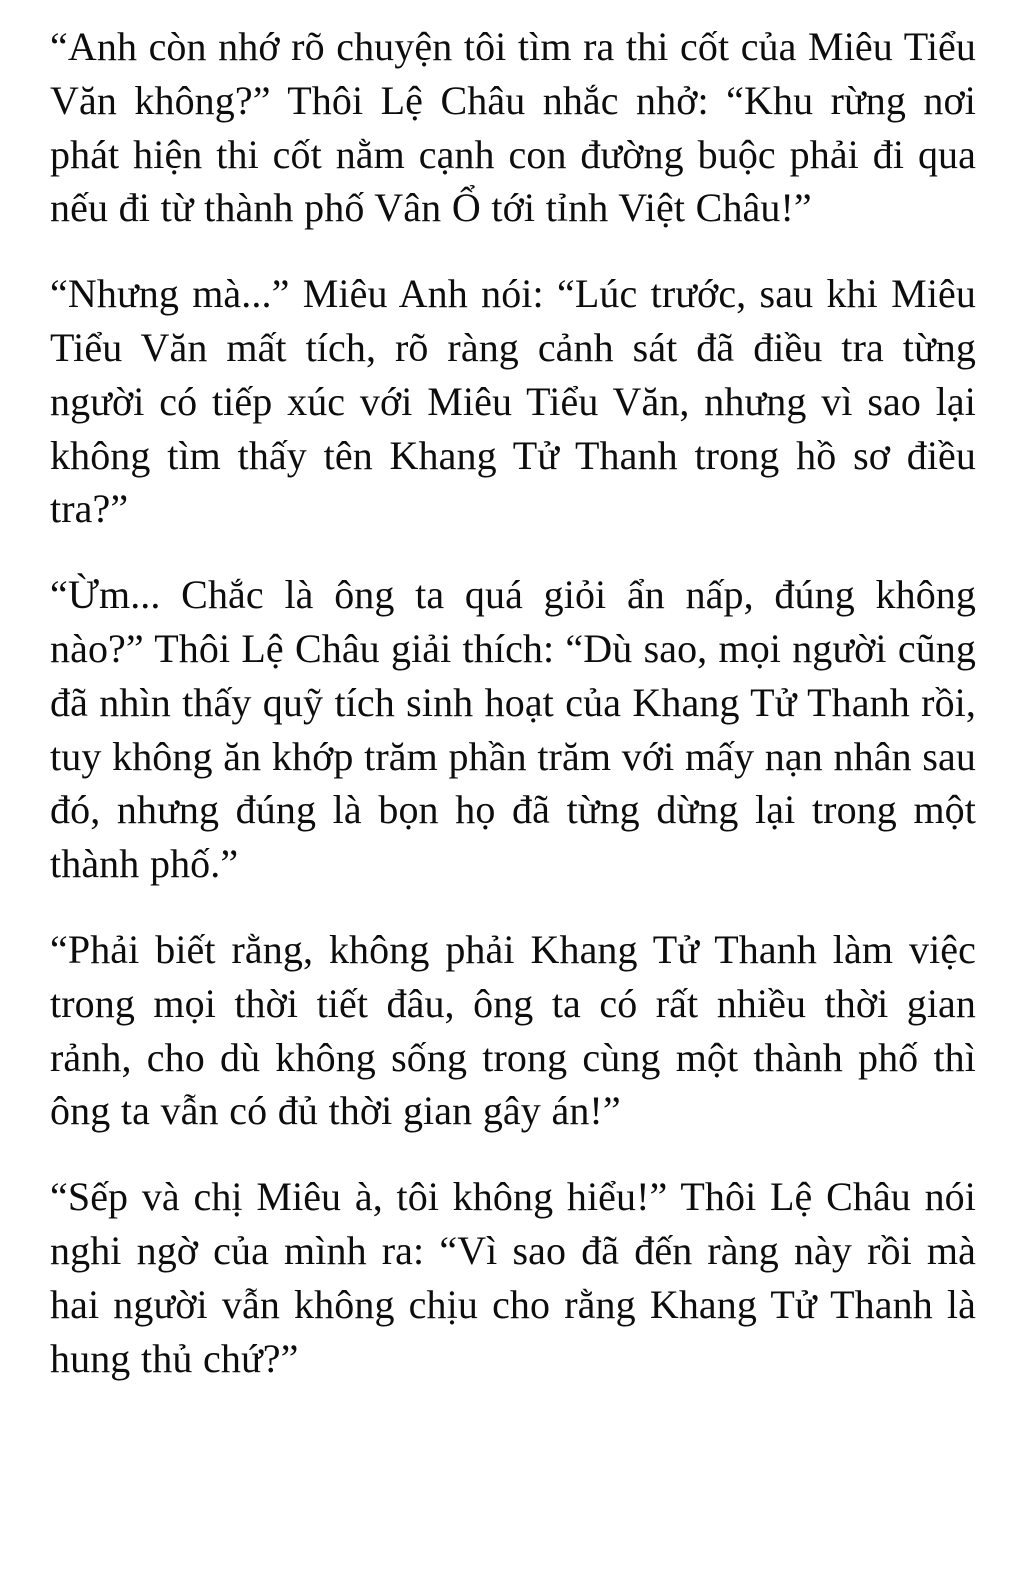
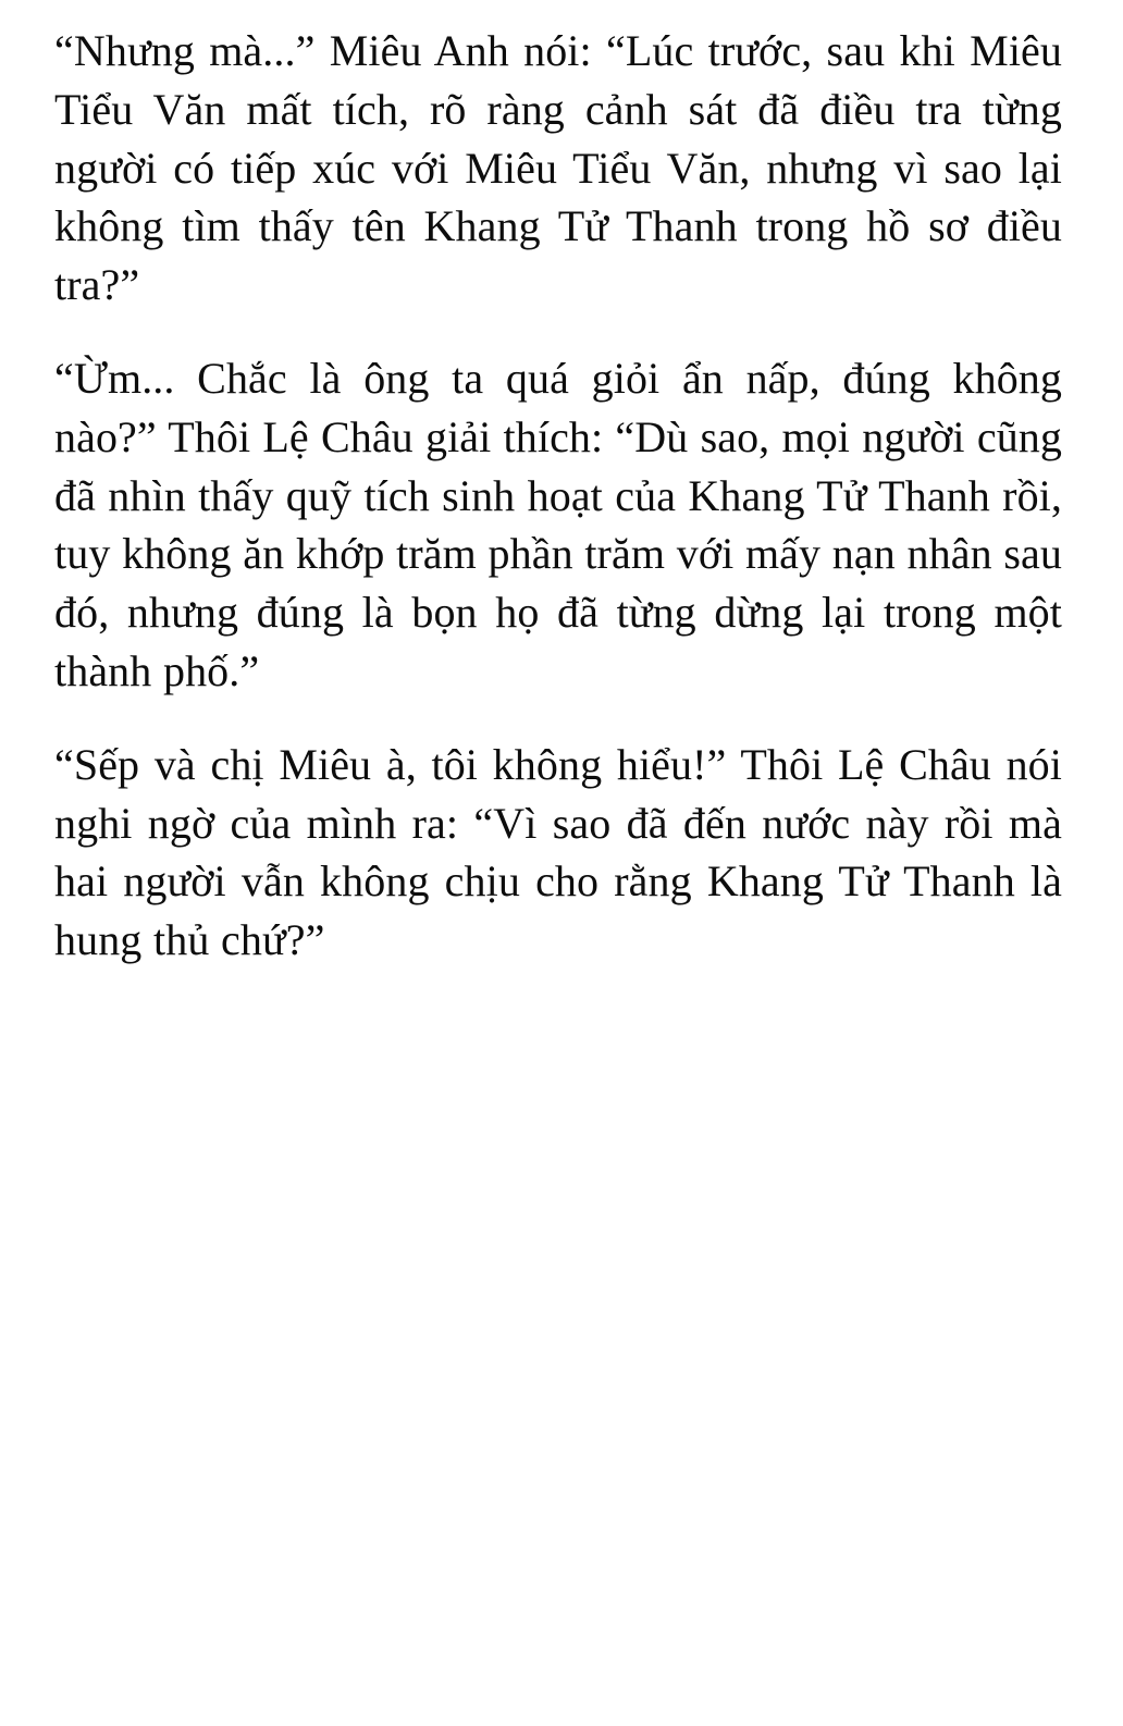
- “Anh còn nhớ rõ chuyện tôi tìm ra thi cốt của Miêu Tiểu Văn không?” Thôi Lệ Châu nhắc nhở: “Khu rừng nơi phát hiện thi cốt nằm cạnh con đường buộc phải đi qua nếu đi từ thành phố Vân Ổ tới tỉnh Việt Châu!”
  “Nhưng mà...” Miêu Anh nói: “Lúc trước, sau khi Miêu Tiểu Văn mất tích, rõ ràng cảnh sát đã điều tra từng người có tiếp xúc với Miêu Tiểu Văn, nhưng vì sao lại không tìm thấy tên Khang Tử Thanh trong hồ sơ điều tra?”
  “Ừm... Chắc là ông ta quá giỏi ẩn nấp, đúng không nào?” Thôi Lệ Châu giải thích: “Dù sao, mọi người cũng đã nhìn thấy quỹ tích sinh hoạt của Khang Tử Thanh rồi, tuy không ăn khớp trăm phần trăm với mấy nạn nhân sau đó, nhưng đúng là bọn họ đã từng dừng lại trong một thành phố.”
- “Phải biết rằng, không phải Khang Tử Thanh làm việc trong mọi thời tiết đâu, ông ta có rất nhiều thời gian rảnh, cho dù không sống trong cùng một thành phố thì ông ta vẫn có đủ thời gian gây án!”
- “Sếp và chị Miêu à, tôi không hiểu!” Thôi Lệ Châu nói nghi ngờ của mình ra: “Vì sao đã đến ràng này rồi mà hai người vẫn không chịu cho rằng Khang Tử Thanh là hung thủ chứ?”
+ “Sếp và chị Miêu à, tôi không hiểu!” Thôi Lệ Châu nói nghi ngờ của mình ra: “Vì sao đã đến nước này rồi mà hai người vẫn không chịu cho rằng Khang Tử Thanh là hung thủ chứ?”
